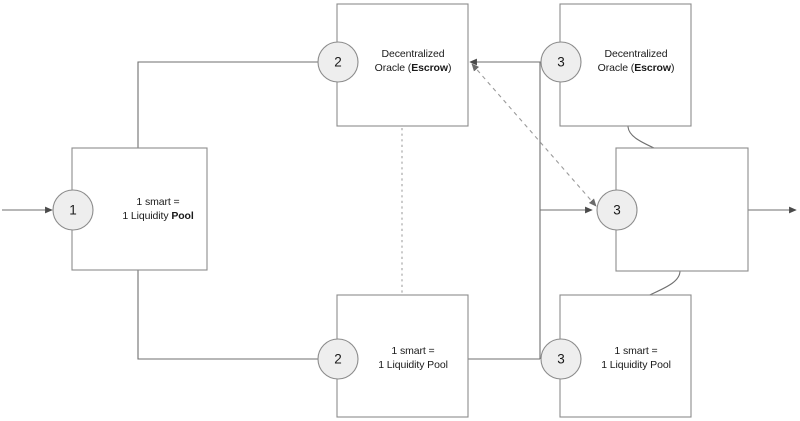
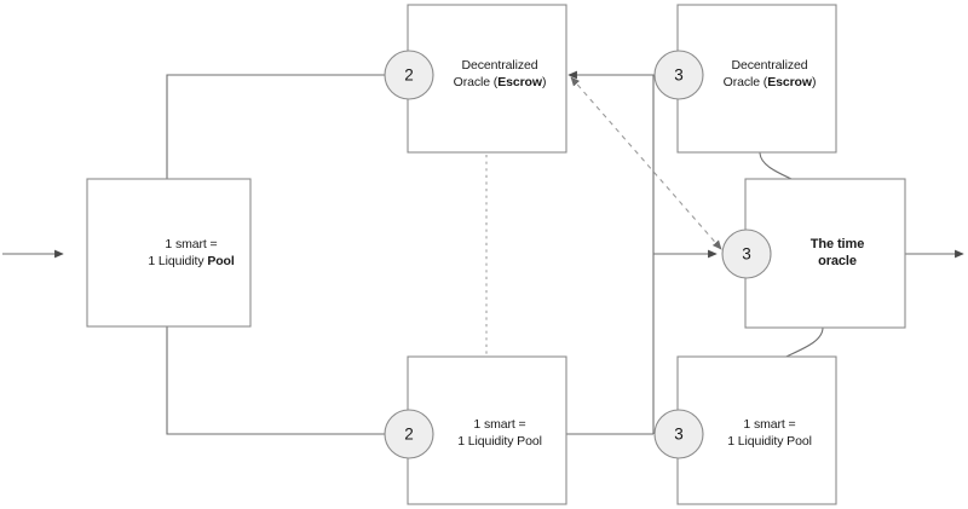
- 1
  2
  3
  3
  2
  3
  1 smart =
  1 Liquidity Pool
  Decentralized
  Oracle (Escrow)
  Decentralized
  Oracle (Escrow)
+ The time
+ oracle
  1 smart =
  1 Liquidity Pool
  1 smart =
  1 Liquidity Pool
